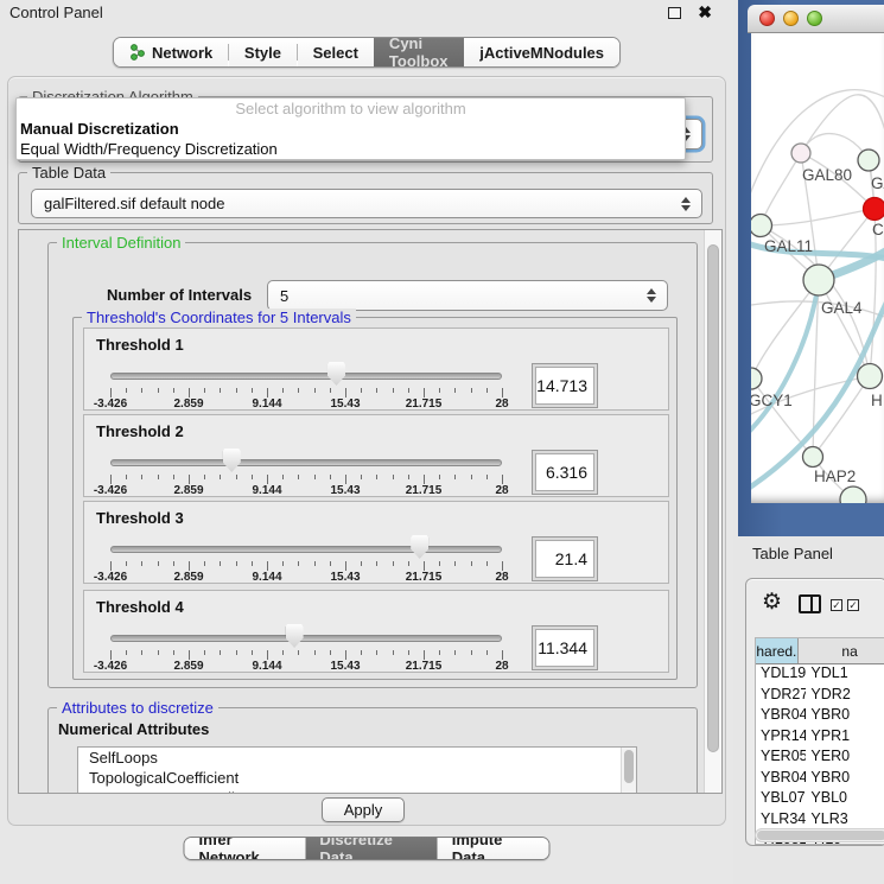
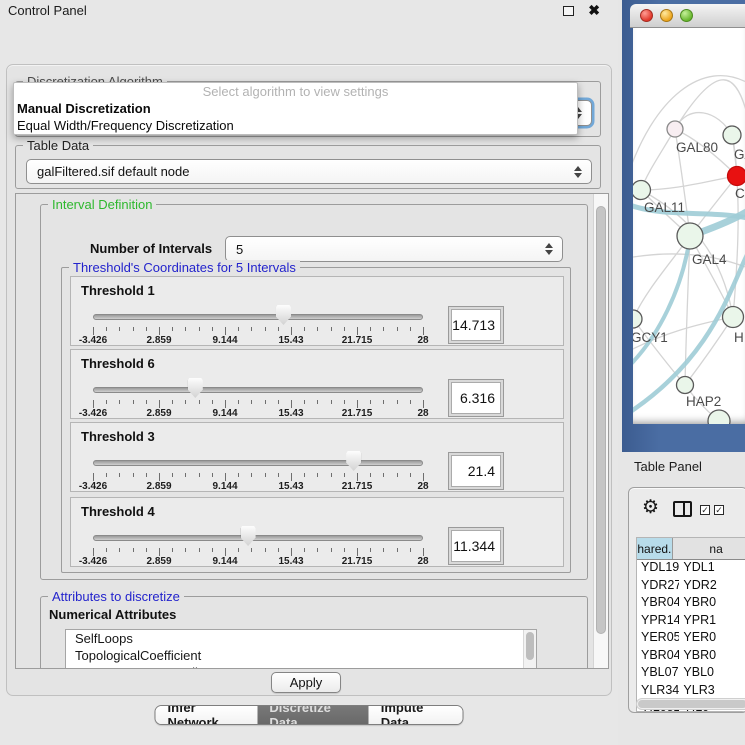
  Control Panel
  ✖
- Network
- Style
- Select
- Cyni Toolbox
- jActiveMNodules
  Table Data
  galFiltered.sif default node
  Interval Definition
  Number of Intervals
  5
  Threshold's Coordinates for 5 Intervals
  Threshold 1
  -3.426
  2.859
  9.144
  15.43
  21.715
  28
  14.713
- Threshold 2
+ Threshold 6
  -3.426
  2.859
  9.144
  15.43
  21.715
  28
  6.316
  Threshold 3
  -3.426
  2.859
  9.144
  15.43
  21.715
  28
  21.4
  Threshold 4
  -3.426
  2.859
  9.144
  15.43
  21.715
  28
  11.344
  Attributes to discretize
  Numerical Attributes
  SelfLoops
  TopologicalCoefficient
  Apply
  Infer Network
  Discretize Data
  Impute Data
- Select algorithm to view algorithm
+ Select algorithm to view settings
  Manual Discretization
  Equal Width/Frequency Discretization
  GAL80
  GAL11
  GAL4
  GCY1
  HAP2
  C
  H
  Table Panel
  ⚙
  ✓
  ✓
  na
  YDL1
  YDR2
  YBR04
  YBR0
  YPR14
  YPR1
  YER05
  YER0
  YBR04
  YBR0
  YBL07
  YBL0
  YLR34
  YLR3
